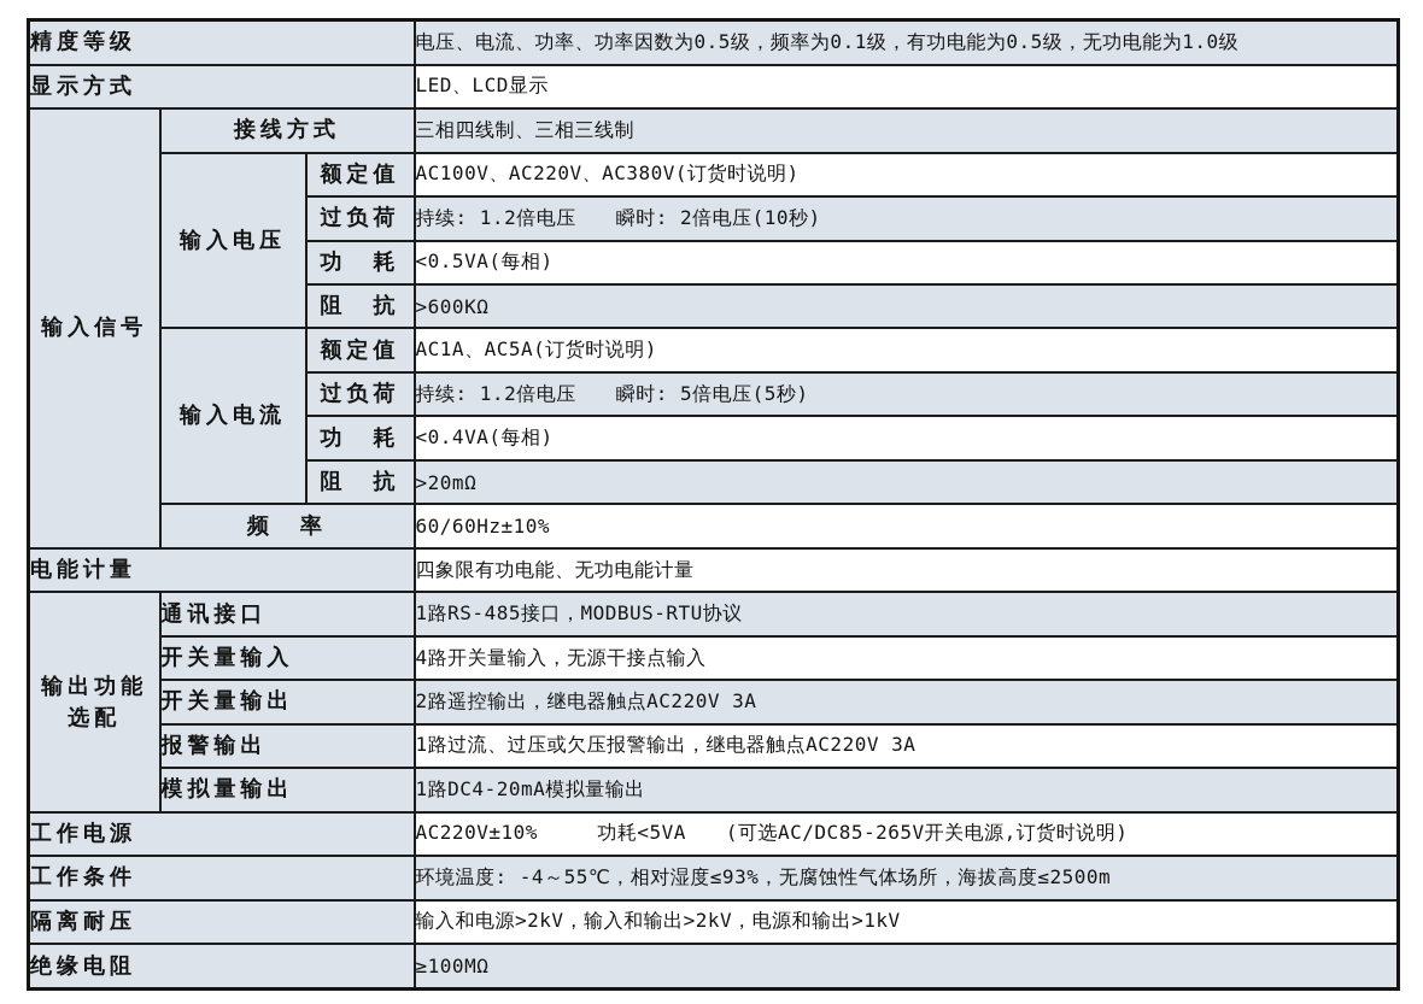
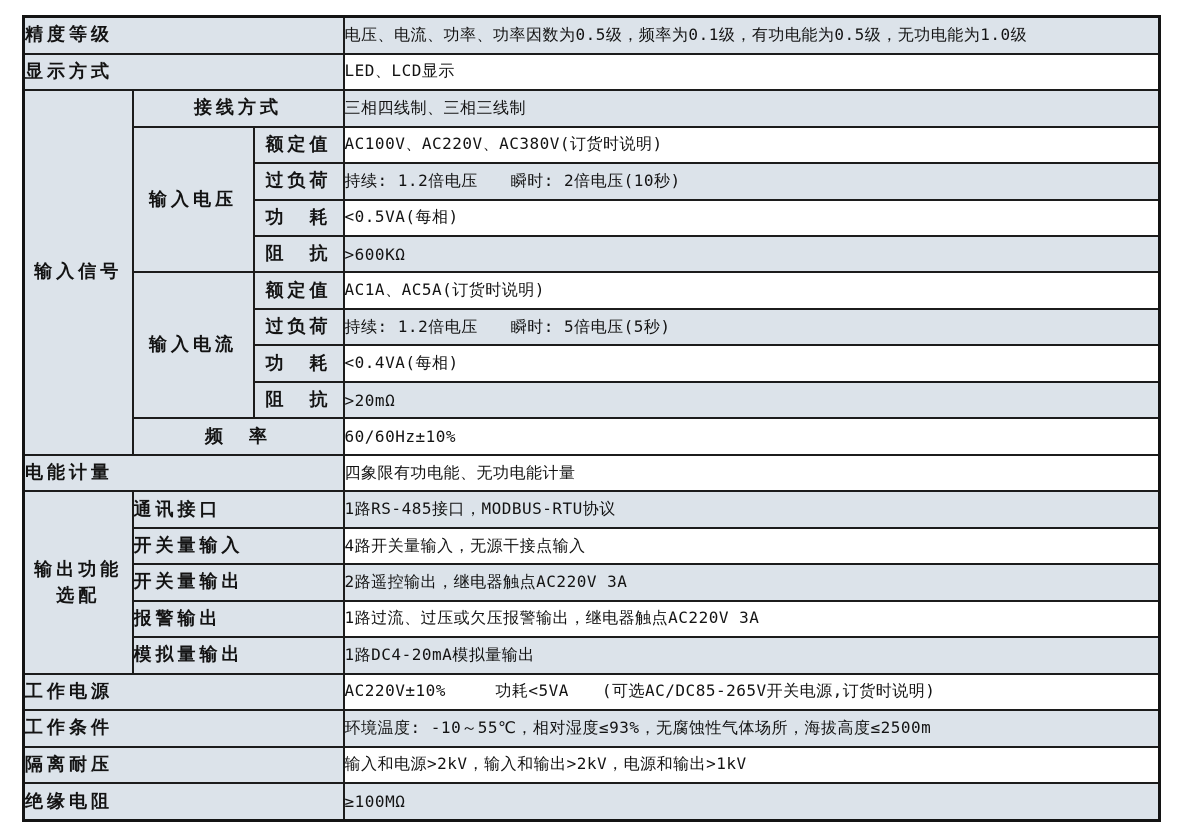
  精度等级	电压、电流、功率、功率因数为0.5级，频率为0.1级，有功电能为0.5级，无功电能为1.0级
  显示方式	LED、LCD显示
  输入信号	接线方式	三相四线制、三相三线制
  输入电压	额定值	AC100V、AC220V、AC380V(订货时说明)
  过负荷	持续: 1.2倍电压 瞬时: 2倍电压(10秒)
  功 耗	<0.5VA(每相)
  阻 抗	>600KΩ
  输入电流	额定值	AC1A、AC5A(订货时说明)
  过负荷	持续: 1.2倍电压 瞬时: 5倍电压(5秒)
  功 耗	<0.4VA(每相)
  阻 抗	>20mΩ
  频 率	60/60Hz±10%
  电能计量	四象限有功电能、无功电能计量
  输出功能选配	通讯接口	1路RS-485接口，MODBUS-RTU协议
  开关量输入	4路开关量输入，无源干接点输入
  开关量输出	2路遥控输出，继电器触点AC220V 3A
  报警输出	1路过流、过压或欠压报警输出，继电器触点AC220V 3A
  模拟量输出	1路DC4-20mA模拟量输出
  工作电源	AC220V±10% 功耗<5VA (可选AC/DC85-265V开关电源,订货时说明)
- 工作条件	环境温度: -4～55℃，相对湿度≤93%，无腐蚀性气体场所，海拔高度≤2500m
+ 工作条件	环境温度: -10～55℃，相对湿度≤93%，无腐蚀性气体场所，海拔高度≤2500m
  隔离耐压	输入和电源>2kV，输入和输出>2kV，电源和输出>1kV
  绝缘电阻	≥100MΩ
